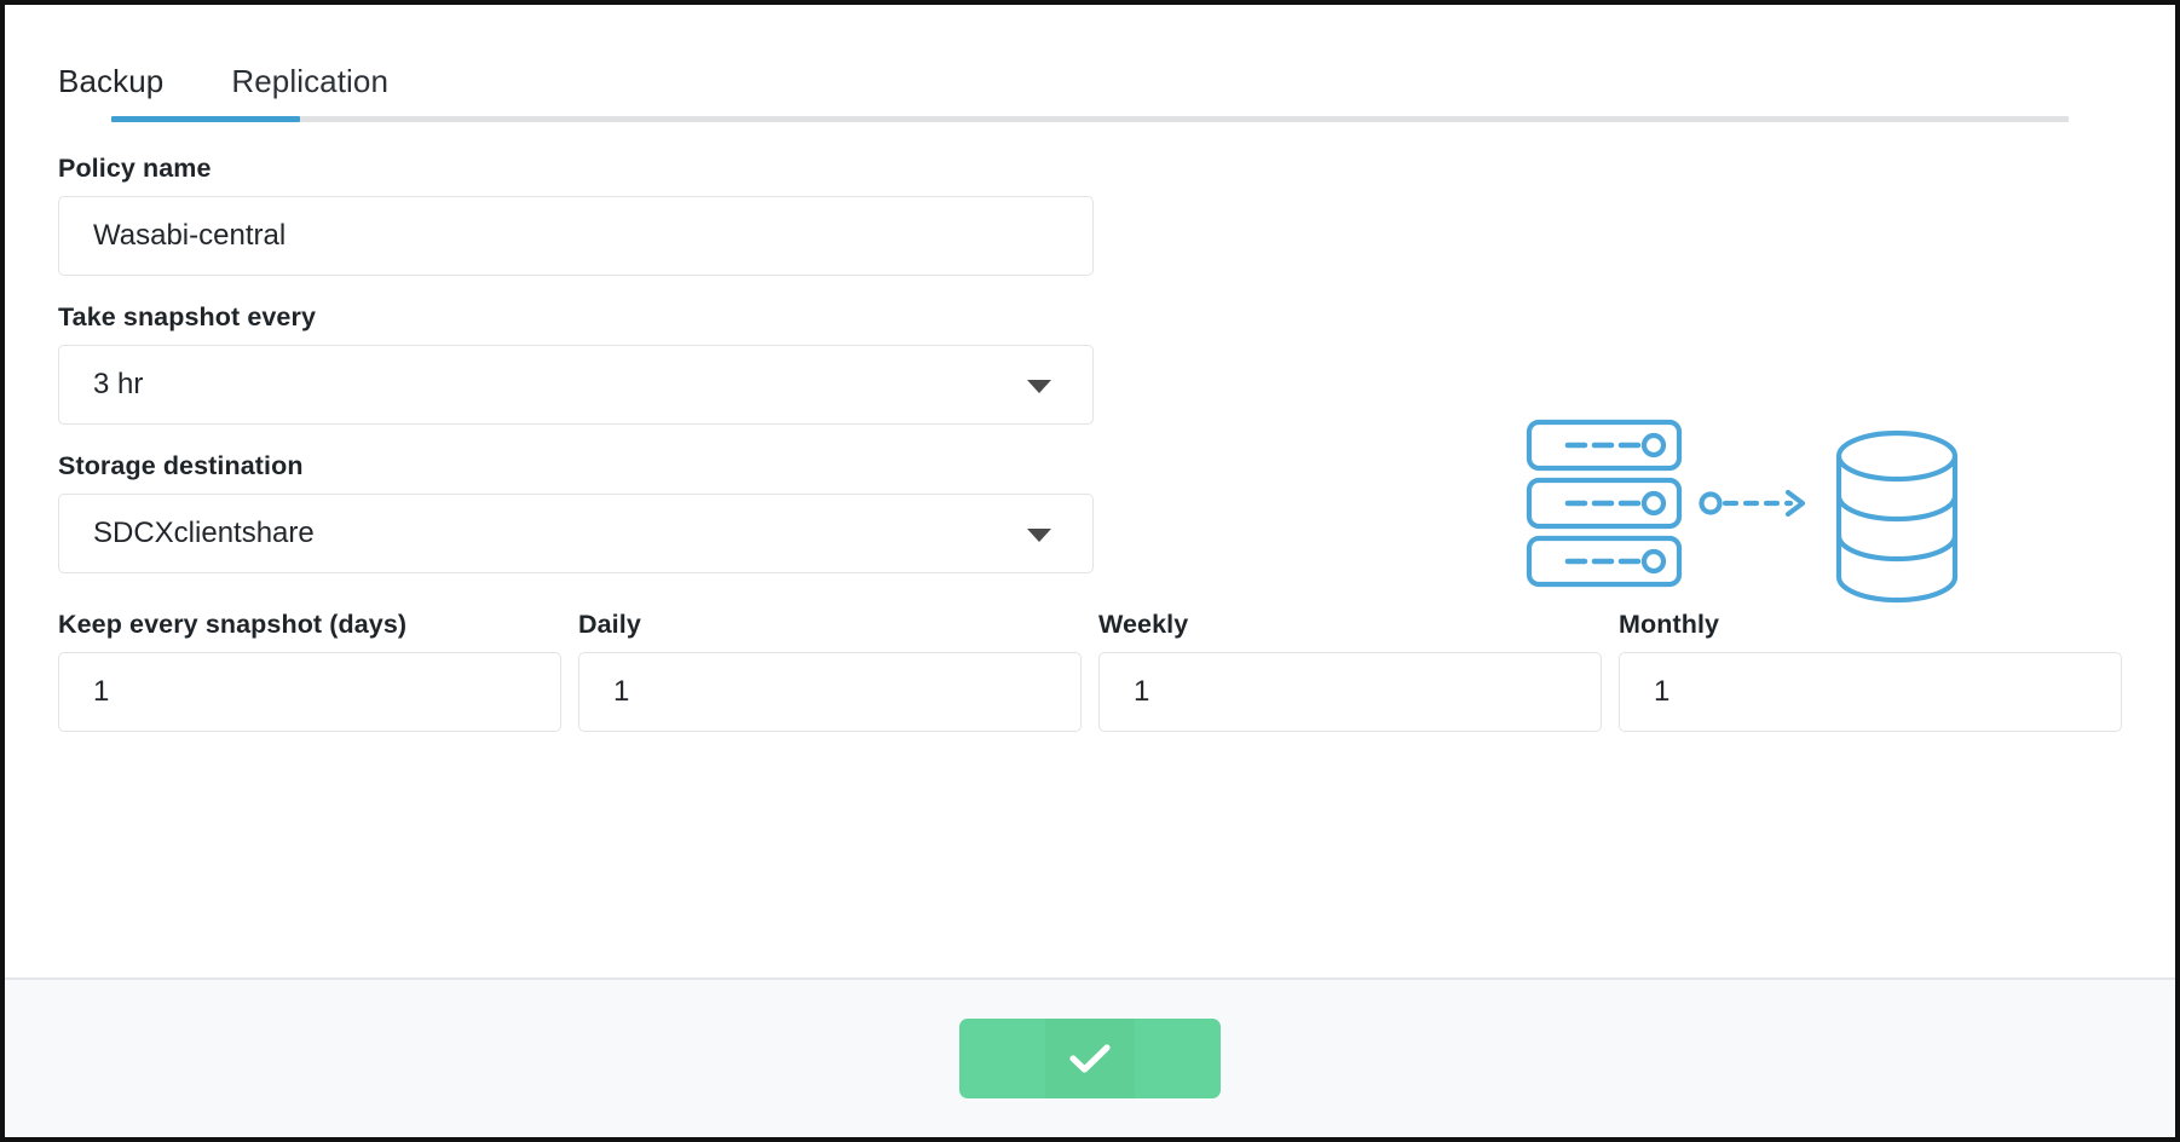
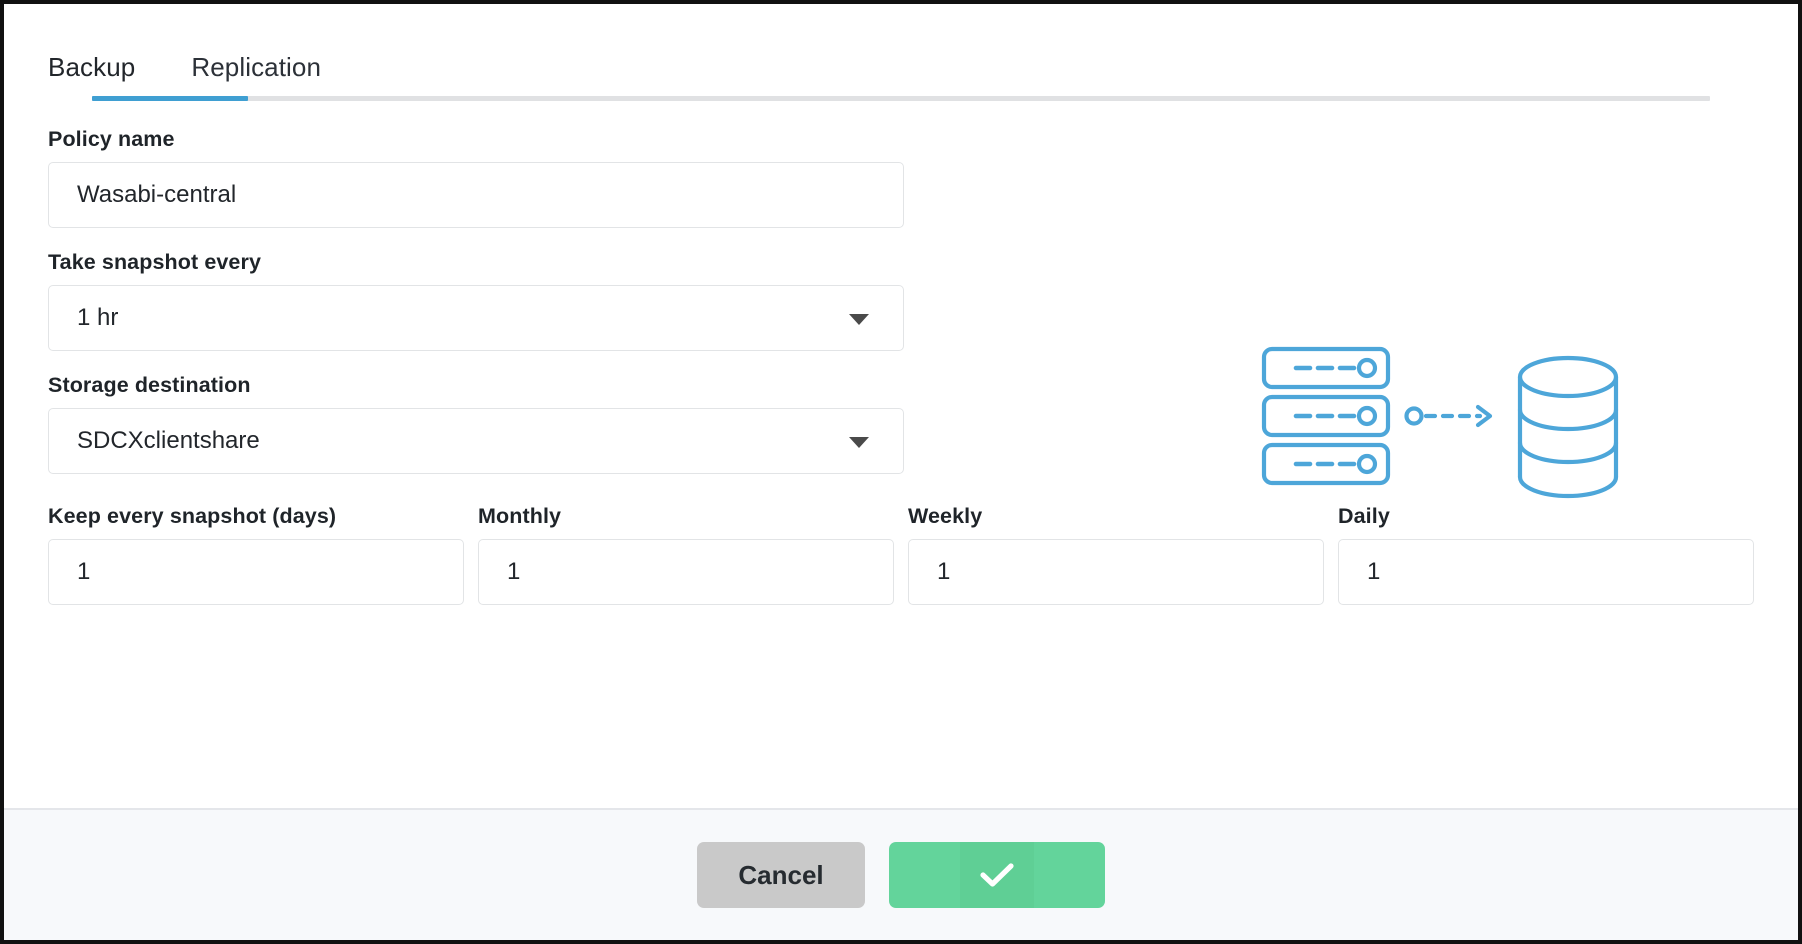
  Backup
  Replication
  Policy name
  Wasabi-central
  Take snapshot every
- 3 hr
+ 1 hr
  Storage destination
  SDCXclientshare
  Keep every snapshot (days)
  1
- Daily
+ Monthly
  1
  Weekly
  1
- Monthly
+ Daily
  1
+ Cancel
